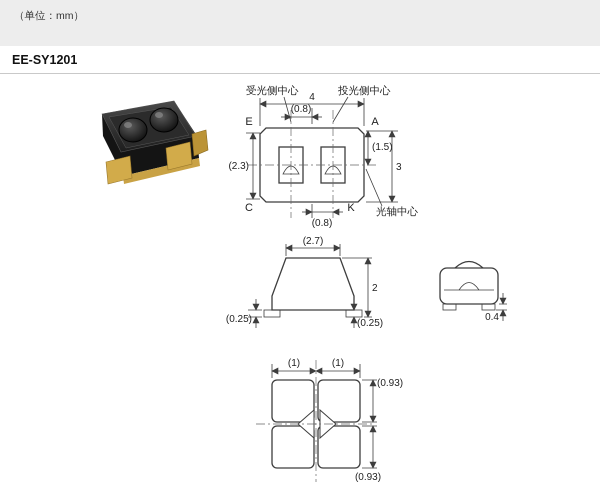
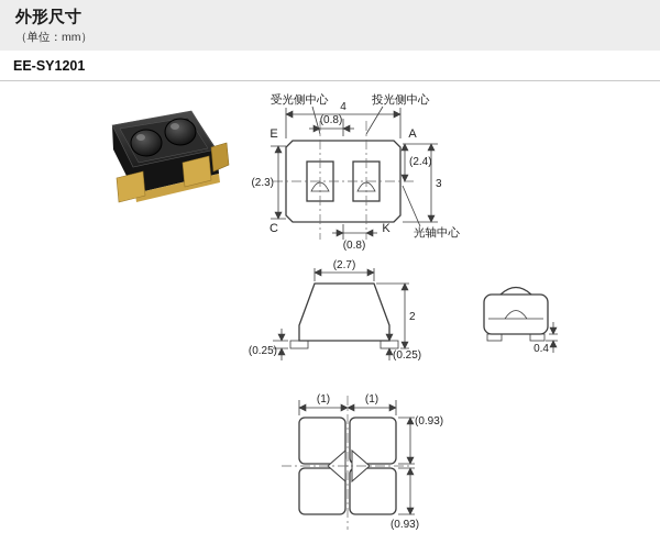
+ 外形尺寸
  （单位：mm）
  EE-SY1201
  4
  (0.8)
  受光侧中心
  投光侧中心
  光轴中心
  E
  A
  C
  K
  (2.3)
- (1.5)
+ (2.4)
  3
  (0.8)
  (2.7)
  2
  (0.25)
  (0.25)
  0.4
  (1)
  (1)
  (0.93)
  (0.93)
